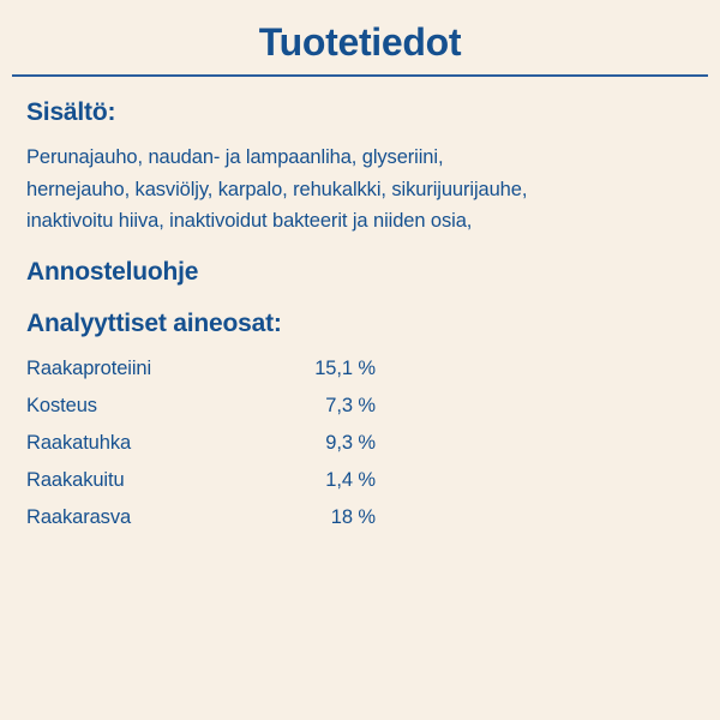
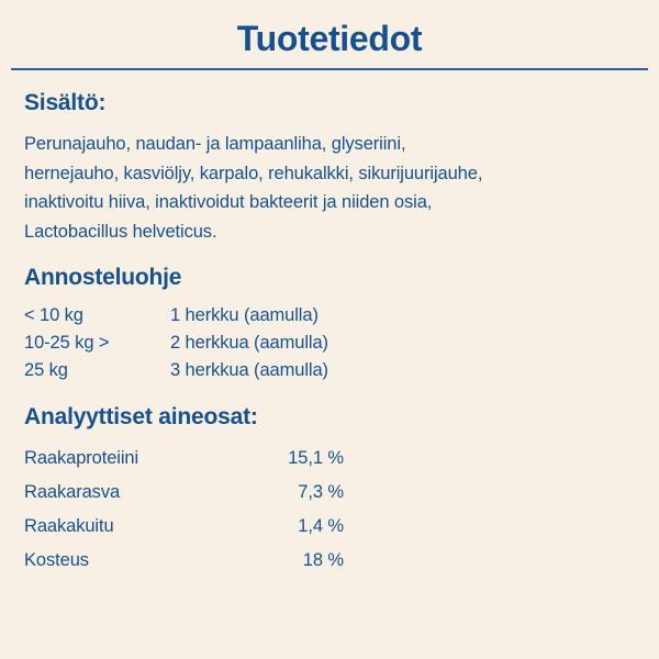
  Tuotetiedot
  Sisältö:
  Perunajauho, naudan- ja lampaanliha, glyseriini,
  hernejauho, kasviöljy, karpalo, rehukalkki, sikurijuurijauhe,
  inaktivoitu hiiva, inaktivoidut bakteerit ja niiden osia,
+ Lactobacillus helveticus.
  Annosteluohje
+ < 10 kg	1 herkku (aamulla)
+ 10-25 kg >	2 herkkua (aamulla)
+ 25 kg	3 herkkua (aamulla)
  Analyyttiset aineosat:
  Raakaproteiini	15,1 %
- Kosteus	7,3 %
+ Raakarasva	7,3 %
- Raakatuhka	9,3 %
  Raakakuitu	1,4 %
- Raakarasva	18 %
+ Kosteus	18 %
